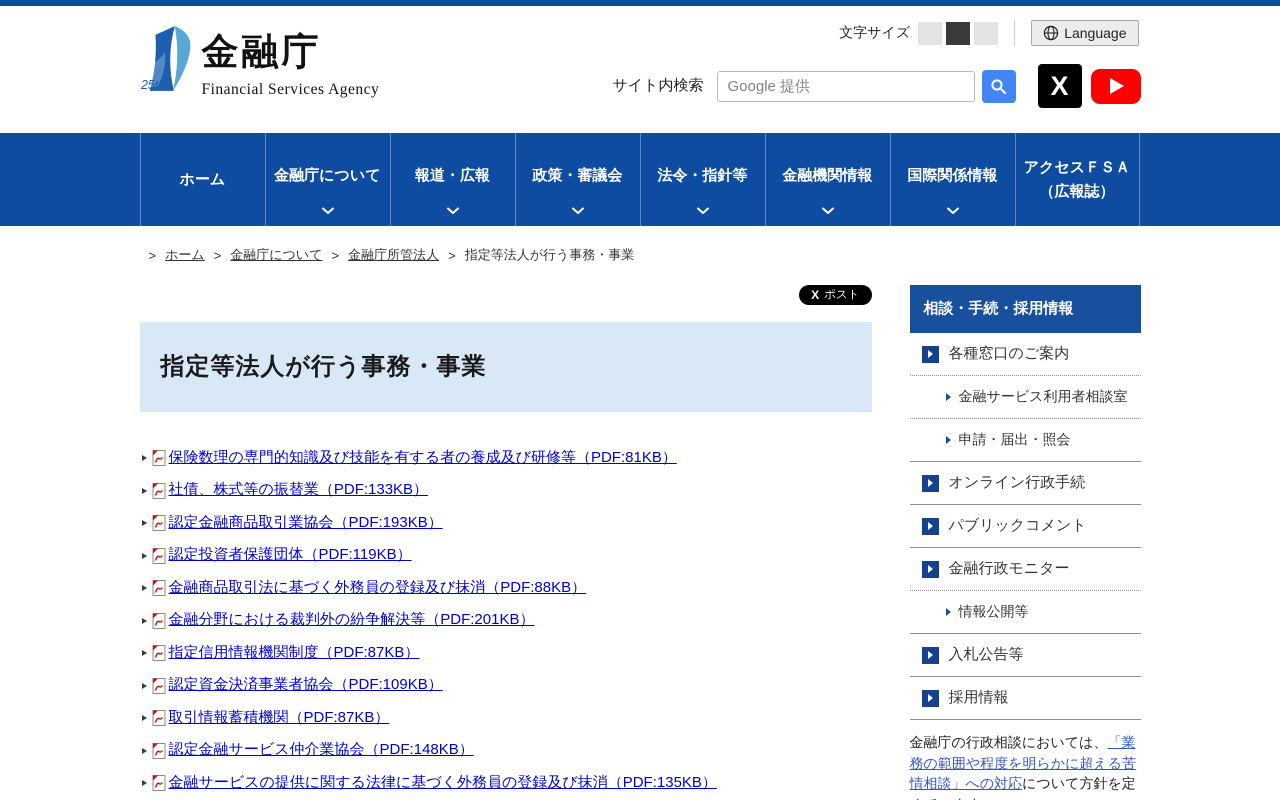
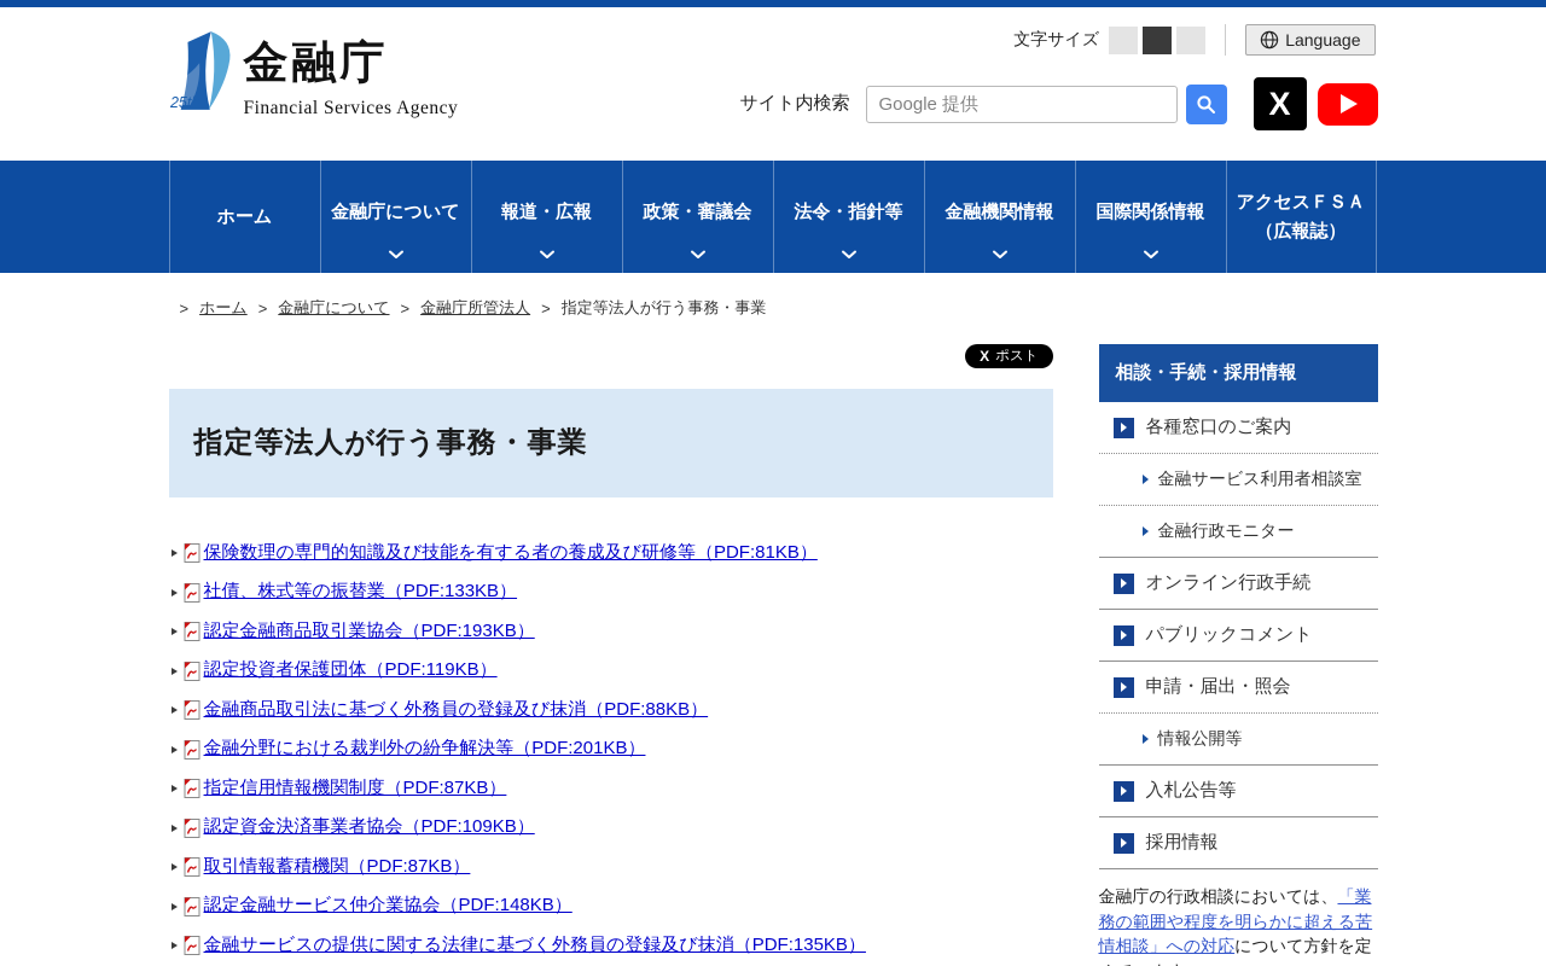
  25th
  金融庁
  Financial Services Agency
  文字サイズ
  Language
  サイト内検索
  Google 提供
  X
  ホーム
  金融庁について
  報道・広報
  政策・審議会
  法令・指針等
  金融機関情報
  国際関係情報
  アクセスＦＳＡ
  （広報誌）
  >
  ホーム
  >
  金融庁について
  >
  金融庁所管法人
  >
  指定等法人が行う事務・事業
  X
  ポスト
  指定等法人が行う事務・事業
  保険数理の専門的知識及び技能を有する者の養成及び研修等（PDF:81KB）
  社債、株式等の振替業（PDF:133KB）
  認定金融商品取引業協会（PDF:193KB）
  認定投資者保護団体（PDF:119KB）
  金融商品取引法に基づく外務員の登録及び抹消（PDF:88KB）
  金融分野における裁判外の紛争解決等（PDF:201KB）
  指定信用情報機関制度（PDF:87KB）
  認定資金決済事業者協会（PDF:109KB）
  取引情報蓄積機関（PDF:87KB）
  認定金融サービス仲介業協会（PDF:148KB）
  金融サービスの提供に関する法律に基づく外務員の登録及び抹消（PDF:135KB）
  相談・手続・採用情報
  各種窓口のご案内
  金融サービス利用者相談室
- 申請・届出・照会
+ 金融行政モニター
  オンライン行政手続
  パブリックコメント
- 金融行政モニター
+ 申請・届出・照会
  情報公開等
  入札公告等
  採用情報
  金融庁の行政相談においては、「業務の範囲や程度を明らかに超える苦情相談」への対応について方針を定
